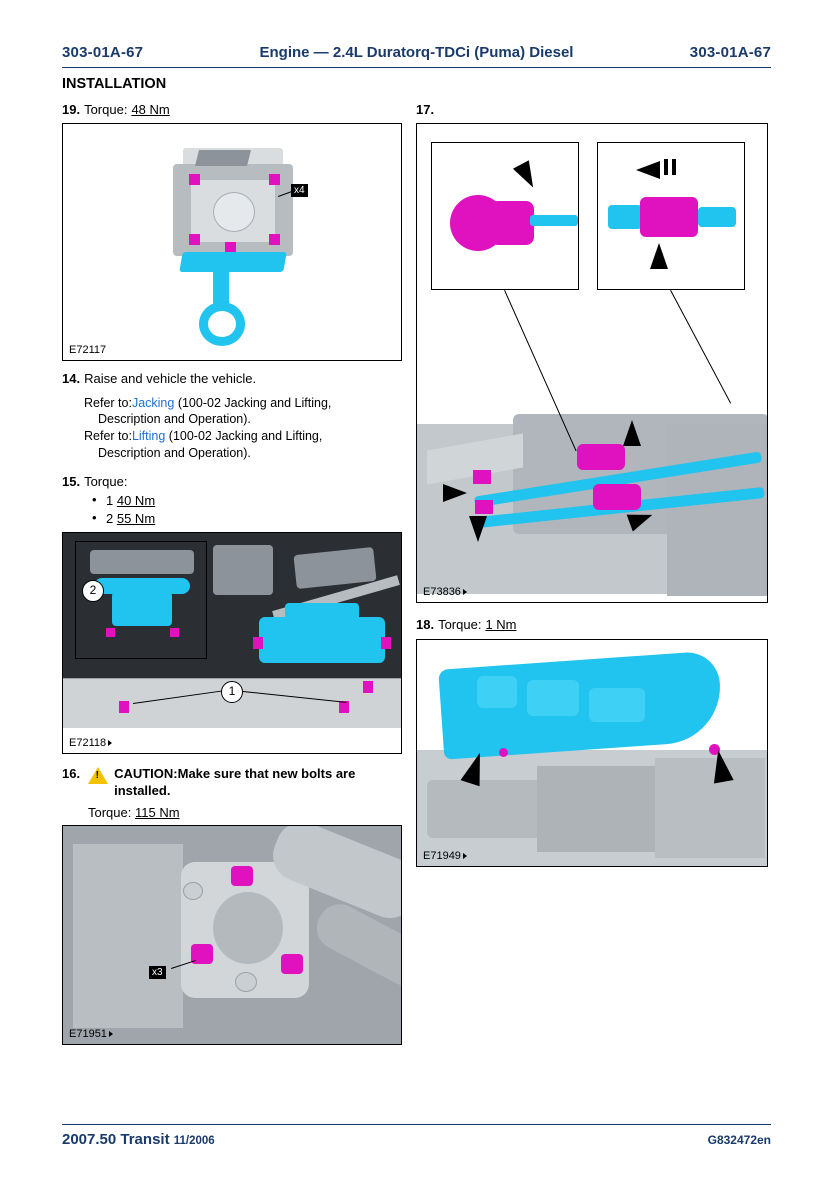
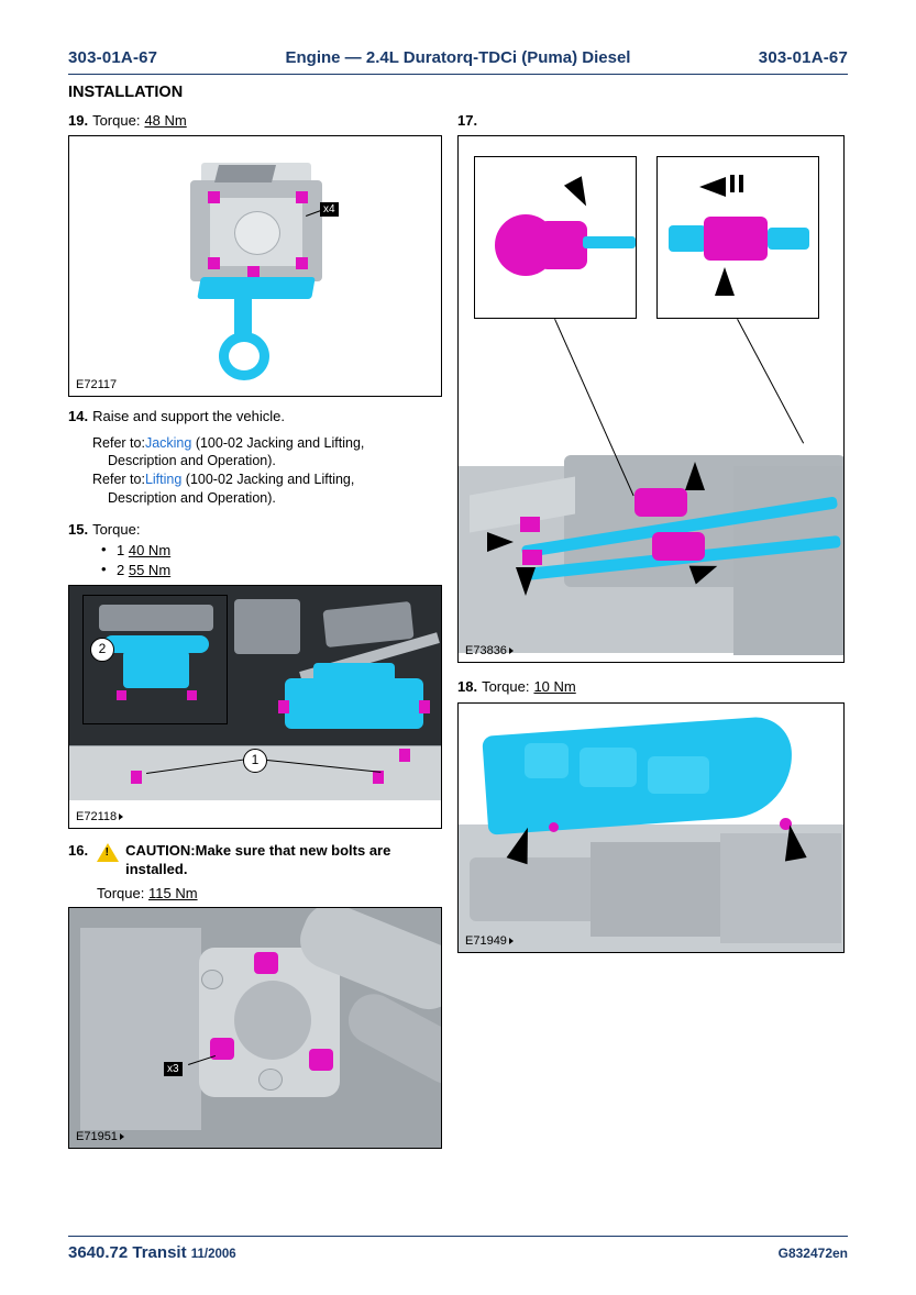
  303-01A-67
  Engine — 2.4L Duratorq-TDCi (Puma) Diesel
  303-01A-67
  INSTALLATION
  19.
  Torque:
  48 Nm
  x4
  E72117
  14.
- Raise and vehicle the vehicle.
+ Raise and support the vehicle.
  Refer to:Jacking (100-02 Jacking and Lifting,
  Description and Operation).
  Refer to:Lifting (100-02 Jacking and Lifting,
  Description and Operation).
  15.
  Torque:
  1 40 Nm
  2 55 Nm
  2
  1
  E72118
  16.
  CAUTION:Make sure that new bolts are installed.
  Torque: 115 Nm
  x3
  E71951
  17.
  E73836
  18.
  Torque:
- 1 Nm
+ 10 Nm
  E71949
- 2007.50 Transit 11/2006
+ 3640.72 Transit 11/2006
  G832472en
